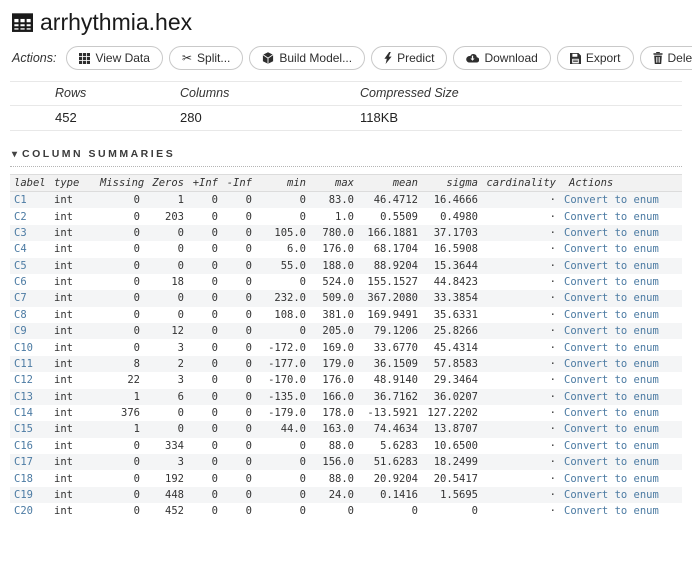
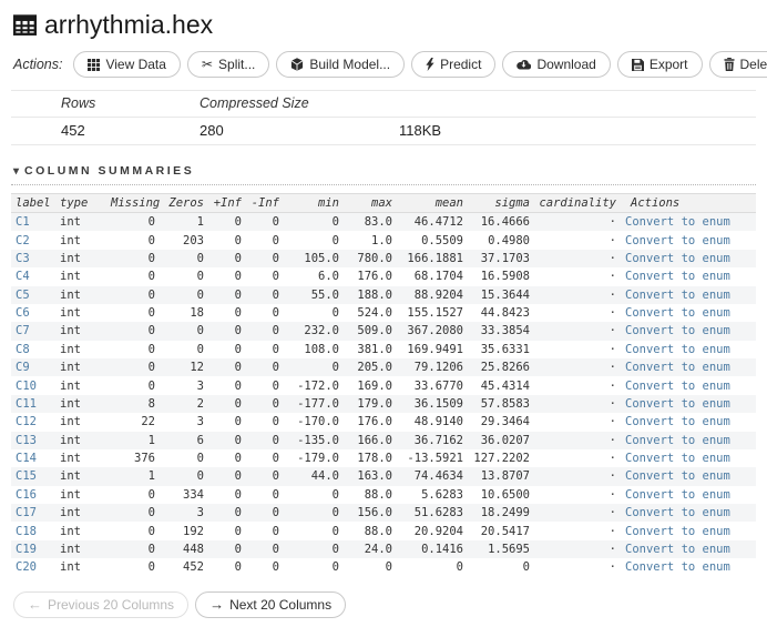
  arrhythmia.hex
  Actions:
  View Data
  ✂
  Split...
  Build Model...
  Predict
  Download
  Export
  Rows
- Columns
  Compressed Size
  452
  280
  118KB
  ▾
  COLUMN SUMMARIES
  label	type	Missing	Zeros	+Inf	-Inf	min	max	mean	sigma	cardinality	Actions
  C1	int	0	1	0	0	0	83.0	46.4712	16.4666	·	Convert to enum
  C2	int	0	203	0	0	0	1.0	0.5509	0.4980	·	Convert to enum
  C3	int	0	0	0	0	105.0	780.0	166.1881	37.1703	·	Convert to enum
  C4	int	0	0	0	0	6.0	176.0	68.1704	16.5908	·	Convert to enum
  C5	int	0	0	0	0	55.0	188.0	88.9204	15.3644	·	Convert to enum
  C6	int	0	18	0	0	0	524.0	155.1527	44.8423	·	Convert to enum
  C7	int	0	0	0	0	232.0	509.0	367.2080	33.3854	·	Convert to enum
  C8	int	0	0	0	0	108.0	381.0	169.9491	35.6331	·	Convert to enum
  C9	int	0	12	0	0	0	205.0	79.1206	25.8266	·	Convert to enum
  C10	int	0	3	0	0	-172.0	169.0	33.6770	45.4314	·	Convert to enum
  C11	int	8	2	0	0	-177.0	179.0	36.1509	57.8583	·	Convert to enum
  C12	int	22	3	0	0	-170.0	176.0	48.9140	29.3464	·	Convert to enum
  C13	int	1	6	0	0	-135.0	166.0	36.7162	36.0207	·	Convert to enum
  C14	int	376	0	0	0	-179.0	178.0	-13.5921	127.2202	·	Convert to enum
  C15	int	1	0	0	0	44.0	163.0	74.4634	13.8707	·	Convert to enum
  C16	int	0	334	0	0	0	88.0	5.6283	10.6500	·	Convert to enum
  C17	int	0	3	0	0	0	156.0	51.6283	18.2499	·	Convert to enum
  C18	int	0	192	0	0	0	88.0	20.9204	20.5417	·	Convert to enum
  C19	int	0	448	0	0	0	24.0	0.1416	1.5695	·	Convert to enum
  C20	int	0	452	0	0	0	0	0	0	·	Convert to enum
+ ←
+ Previous 20 Columns
+ →
+ Next 20 Columns
